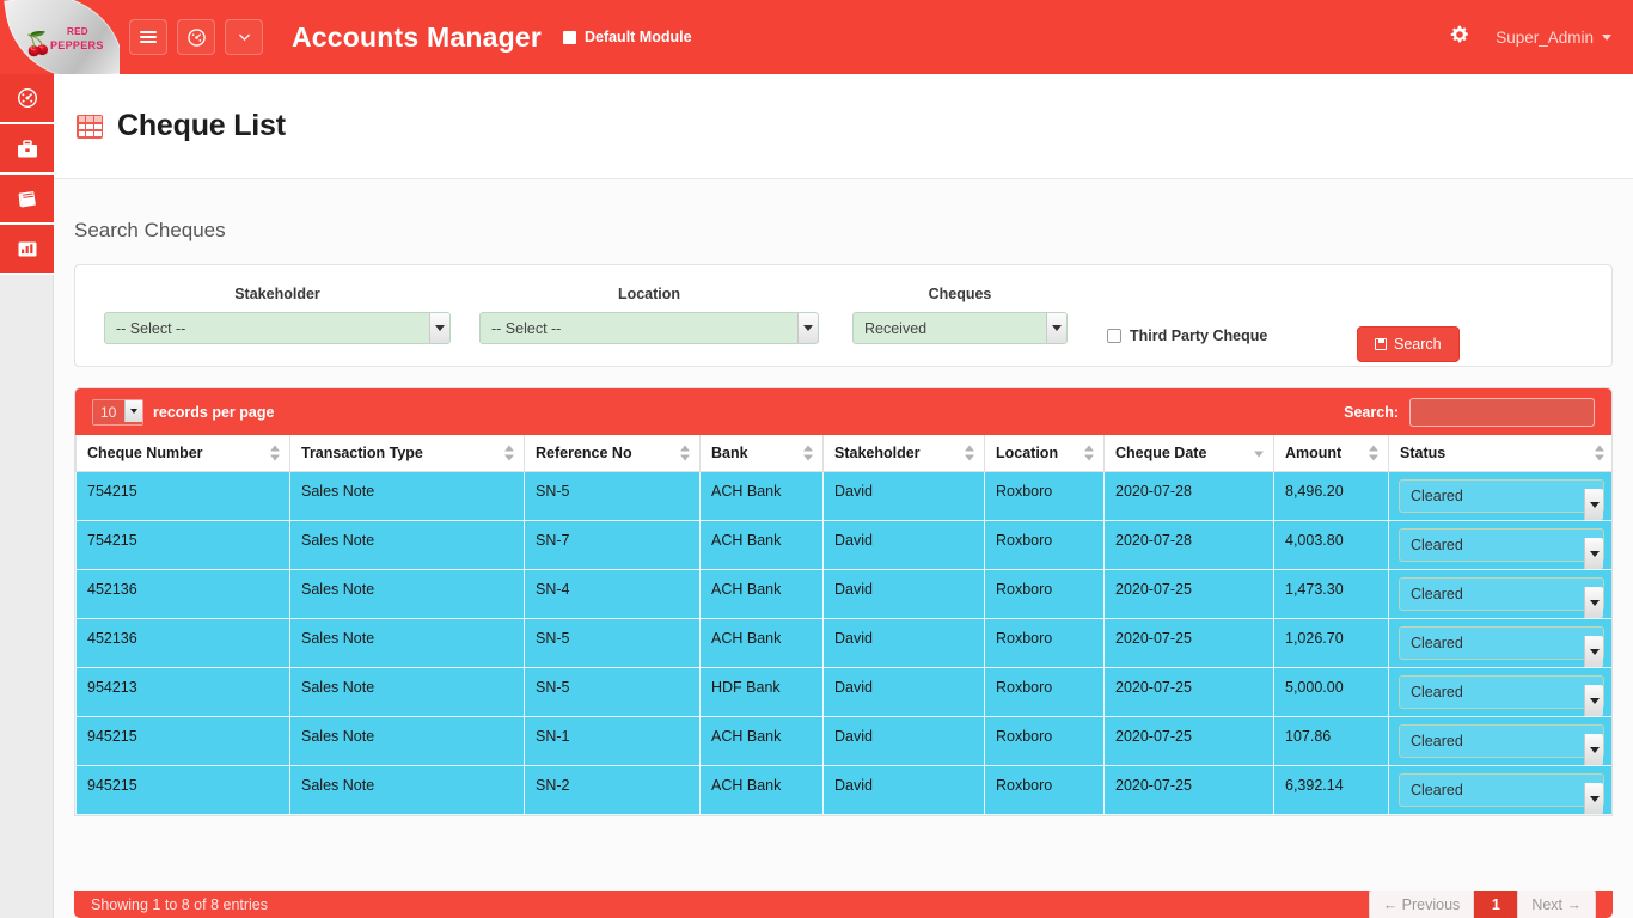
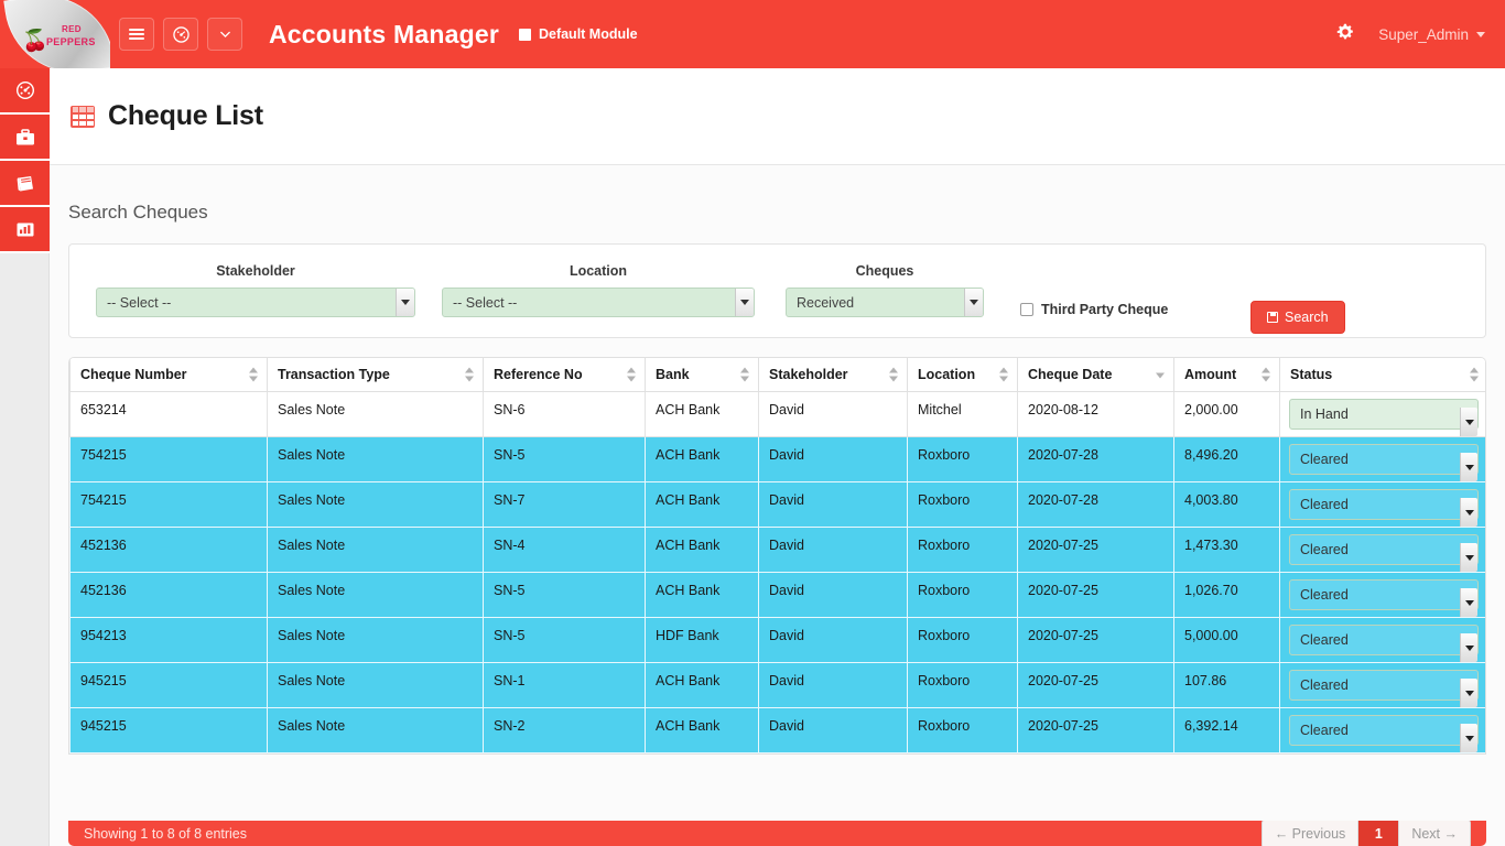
  🍒
  RED
  PEPPERS
  Accounts Manager
  Default Module
  Super_Admin
  Cheque List
  Search Cheques
  Stakeholder
  -- Select --
  Location
  -- Select --
  Cheques
  Received
  Third Party Cheque
  Search
- 10
- records per page
- Search:
  Cheque Number	Transaction Type	Reference No	Bank	Stakeholder	Location	Cheque Date	Amount	Status
+ 653214	Sales Note	SN-6	ACH Bank	David	Mitchel	2020-08-12	2,000.00	In Hand
  754215	Sales Note	SN-5	ACH Bank	David	Roxboro	2020-07-28	8,496.20	Cleared
  754215	Sales Note	SN-7	ACH Bank	David	Roxboro	2020-07-28	4,003.80	Cleared
  452136	Sales Note	SN-4	ACH Bank	David	Roxboro	2020-07-25	1,473.30	Cleared
  452136	Sales Note	SN-5	ACH Bank	David	Roxboro	2020-07-25	1,026.70	Cleared
  954213	Sales Note	SN-5	HDF Bank	David	Roxboro	2020-07-25	5,000.00	Cleared
  945215	Sales Note	SN-1	ACH Bank	David	Roxboro	2020-07-25	107.86	Cleared
  945215	Sales Note	SN-2	ACH Bank	David	Roxboro	2020-07-25	6,392.14	Cleared
  Showing 1 to 8 of 8 entries
  ← Previous
  1
  Next →
